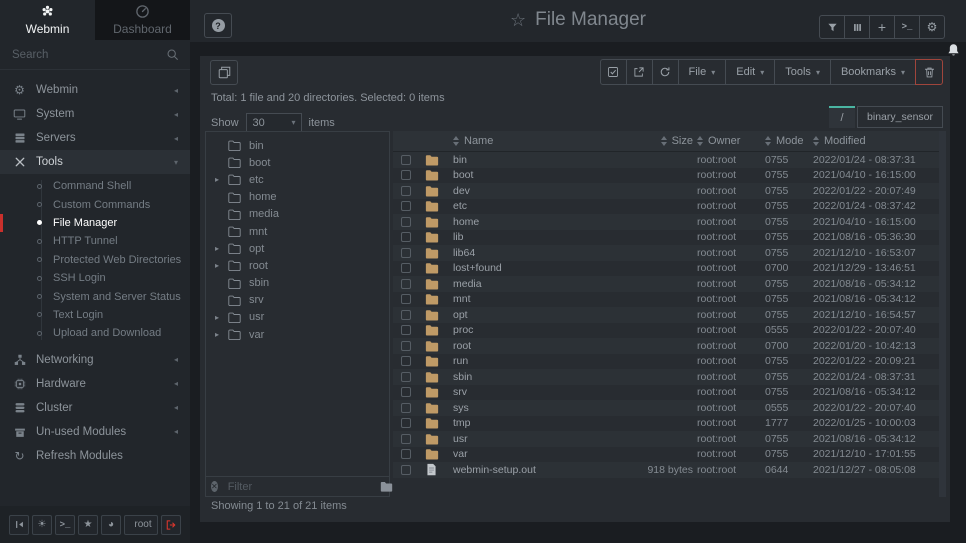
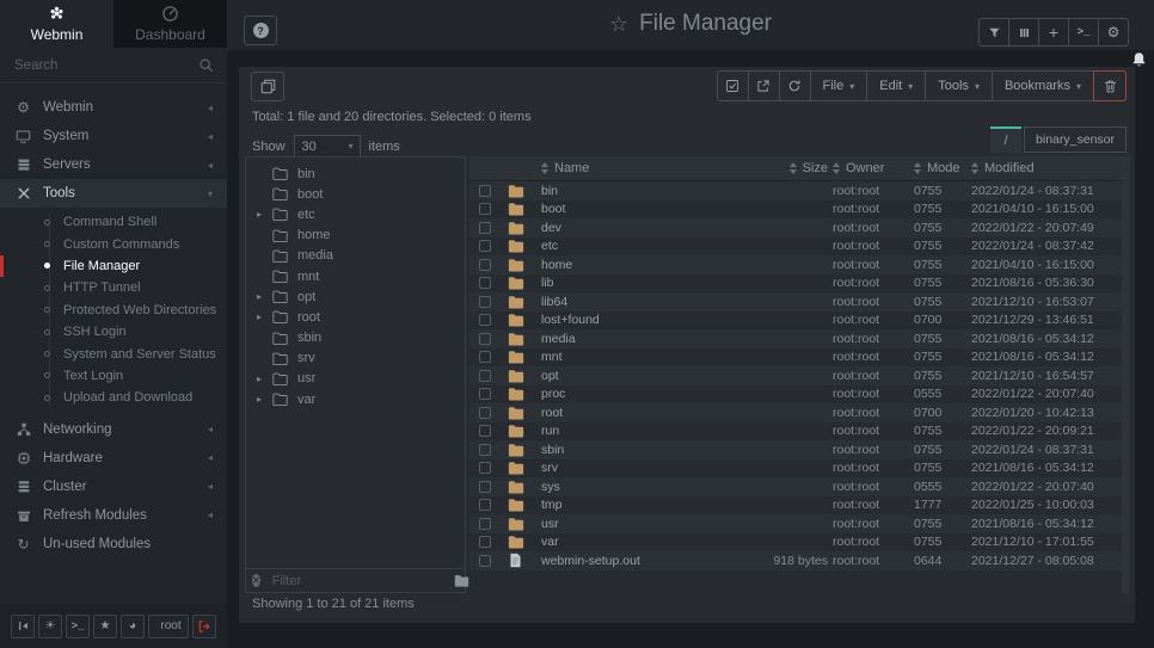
  Webmin
  Dashboard
  Search
  ⚙
  Webmin
  ◂
  System
  ◂
  Servers
  ◂
  Tools
  ▾
  Command Shell
  Custom Commands
  File Manager
  HTTP Tunnel
  Protected Web Directories
  SSH Login
  System and Server Status
  Text Login
  Upload and Download
  Networking
  ◂
  Hardware
  ◂
  Cluster
  ◂
- Un-used Modules
+ Refresh Modules
  ◂
  ↻
- Refresh Modules
+ Un-used Modules
  ☀
  >_
  ★
  ◕
  root
  ?
  ☆
  File Manager
  +
  >_
  ⚙
  File
  ▾
  Edit
  ▾
  Tools
  ▾
  Bookmarks
  ▾
  Total: 1 file and 20 directories. Selected: 0 items
  Show
  30
  ▾
  items
  /
  binary_sensor
  bin
  boot
  ▸
  etc
  home
  media
  mnt
  ▸
  opt
  ▸
  root
  sbin
  srv
  ▸
  usr
  ▸
  var
  ✕
  Filter
  Name
  Size
  Owner
  Mode
  Modified
  bin
  root:root
  0755
  2022/01/24 - 08:37:31
  boot
  root:root
  0755
  2021/04/10 - 16:15:00
  dev
  root:root
  0755
  2022/01/22 - 20:07:49
  etc
  root:root
  0755
  2022/01/24 - 08:37:42
  home
  root:root
  0755
  2021/04/10 - 16:15:00
  lib
  root:root
  0755
  2021/08/16 - 05:36:30
  lib64
  root:root
  0755
  2021/12/10 - 16:53:07
  lost+found
  root:root
  0700
  2021/12/29 - 13:46:51
  media
  root:root
  0755
  2021/08/16 - 05:34:12
  mnt
  root:root
  0755
  2021/08/16 - 05:34:12
  opt
  root:root
  0755
  2021/12/10 - 16:54:57
  proc
  root:root
  0555
  2022/01/22 - 20:07:40
  root
  root:root
  0700
  2022/01/20 - 10:42:13
  run
  root:root
  0755
  2022/01/22 - 20:09:21
  sbin
  root:root
  0755
  2022/01/24 - 08:37:31
  srv
  root:root
  0755
  2021/08/16 - 05:34:12
  sys
  root:root
  0555
  2022/01/22 - 20:07:40
  tmp
  root:root
  1777
  2022/01/25 - 10:00:03
  usr
  root:root
  0755
  2021/08/16 - 05:34:12
  var
  root:root
  0755
  2021/12/10 - 17:01:55
  webmin-setup.out
  918 bytes
  root:root
  0644
  2021/12/27 - 08:05:08
  Showing 1 to 21 of 21 items
